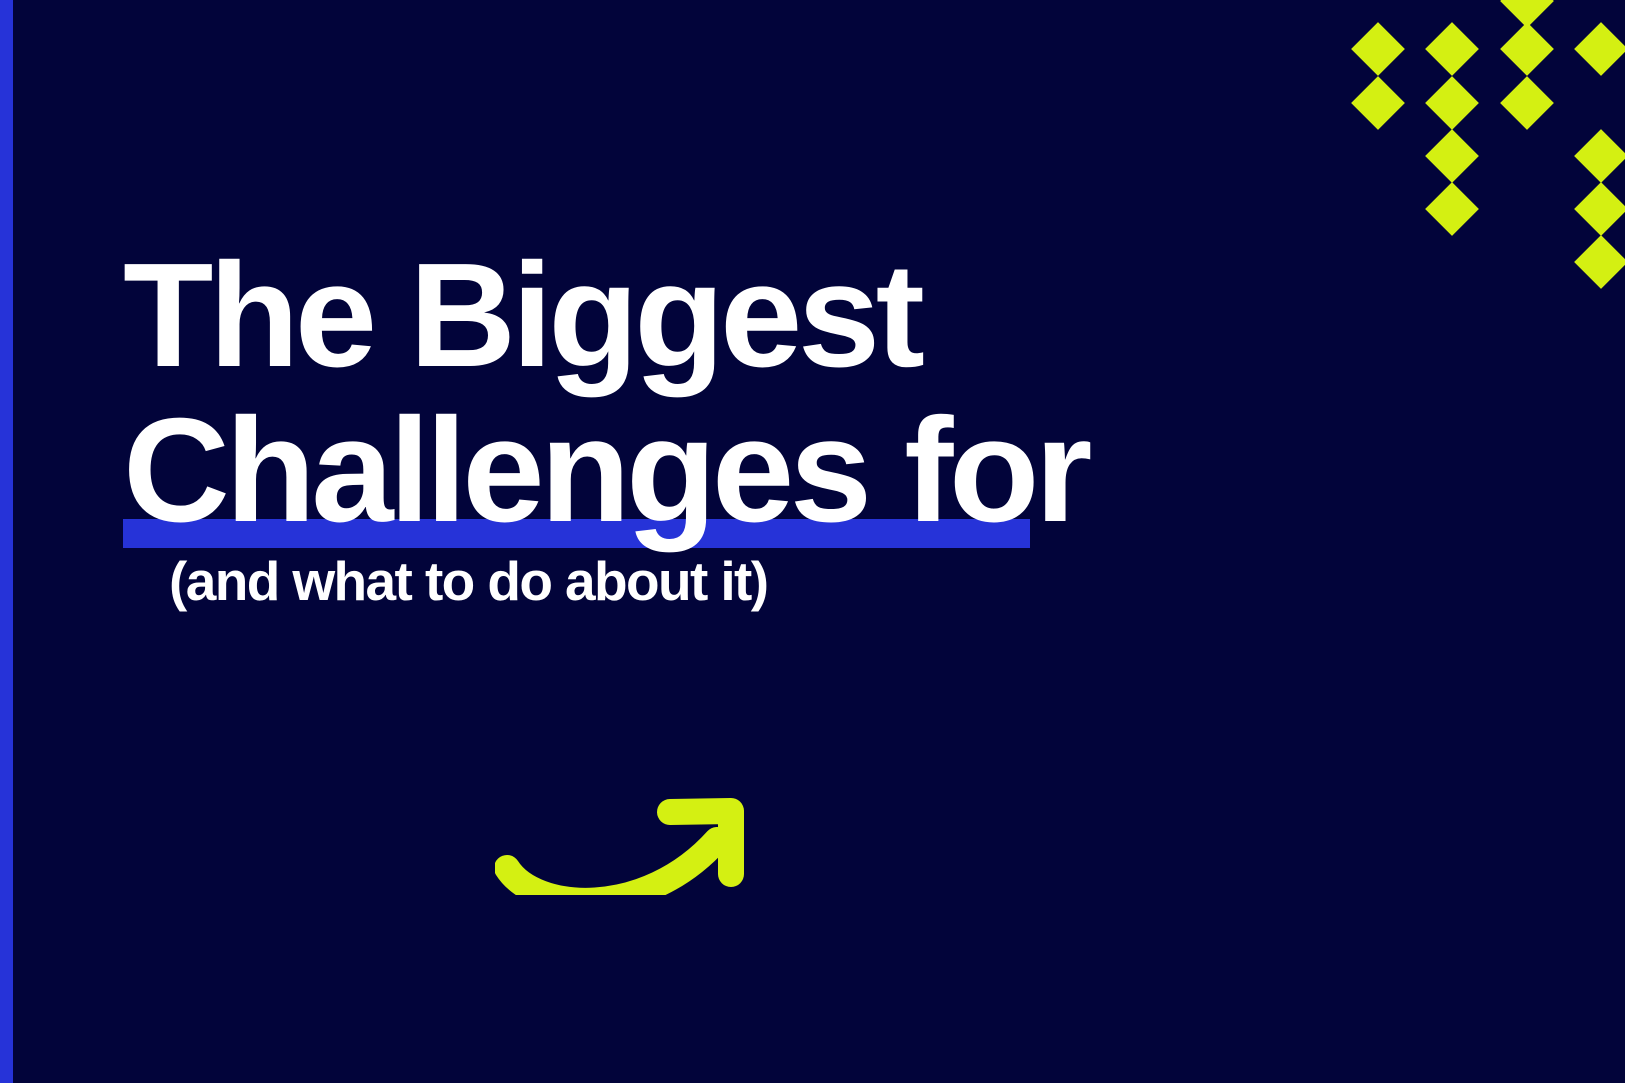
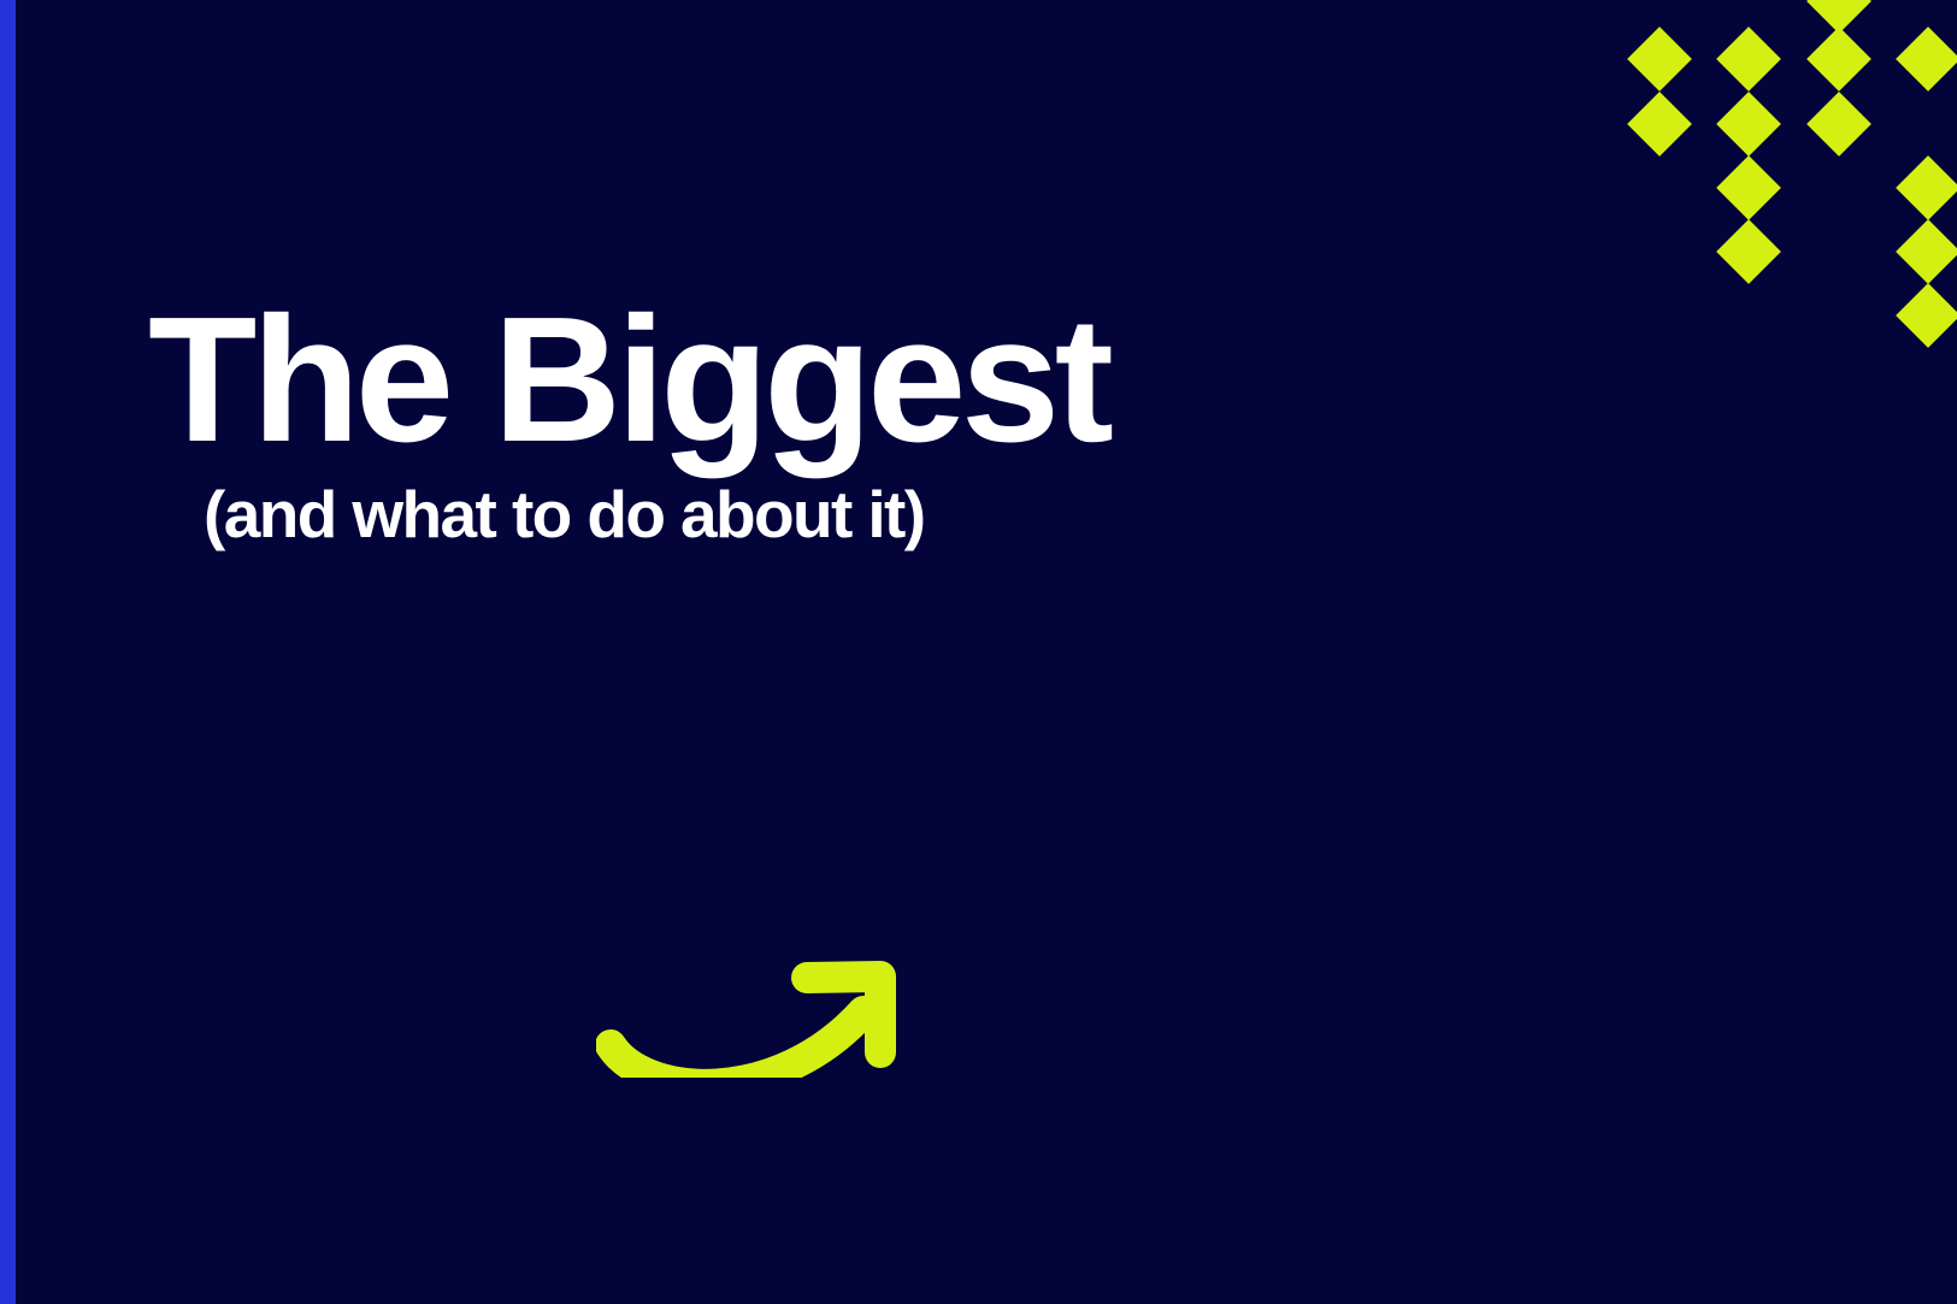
  The Biggest
- Challenges for
  (and what to do about it)
